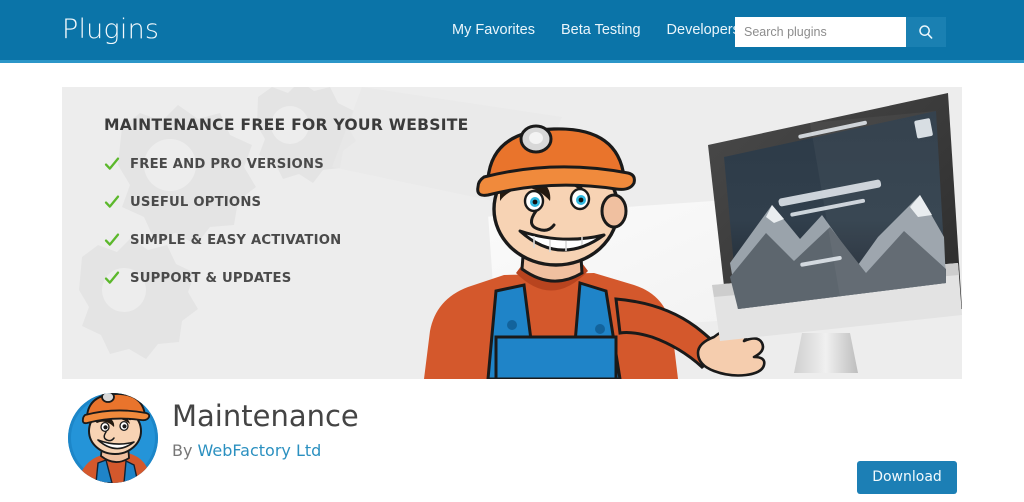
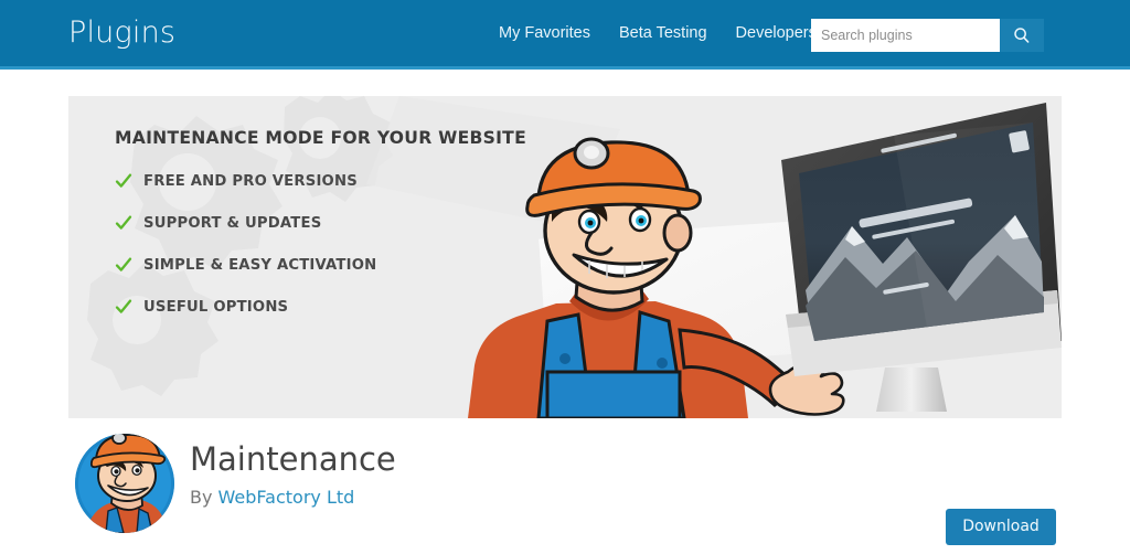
  Plugins
  My Favorites
  Beta Testing
  Developer
  Search plugins
- MAINTENANCE FREE FOR YOUR WEBSITE
+ MAINTENANCE MODE FOR YOUR WEBSITE
  FREE AND PRO VERSIONS
- USEFUL OPTIONS
+ SUPPORT & UPDATES
  SIMPLE & EASY ACTIVATION
- SUPPORT & UPDATES
+ USEFUL OPTIONS
  Maintenance
  By WebFactory Ltd
  Download
